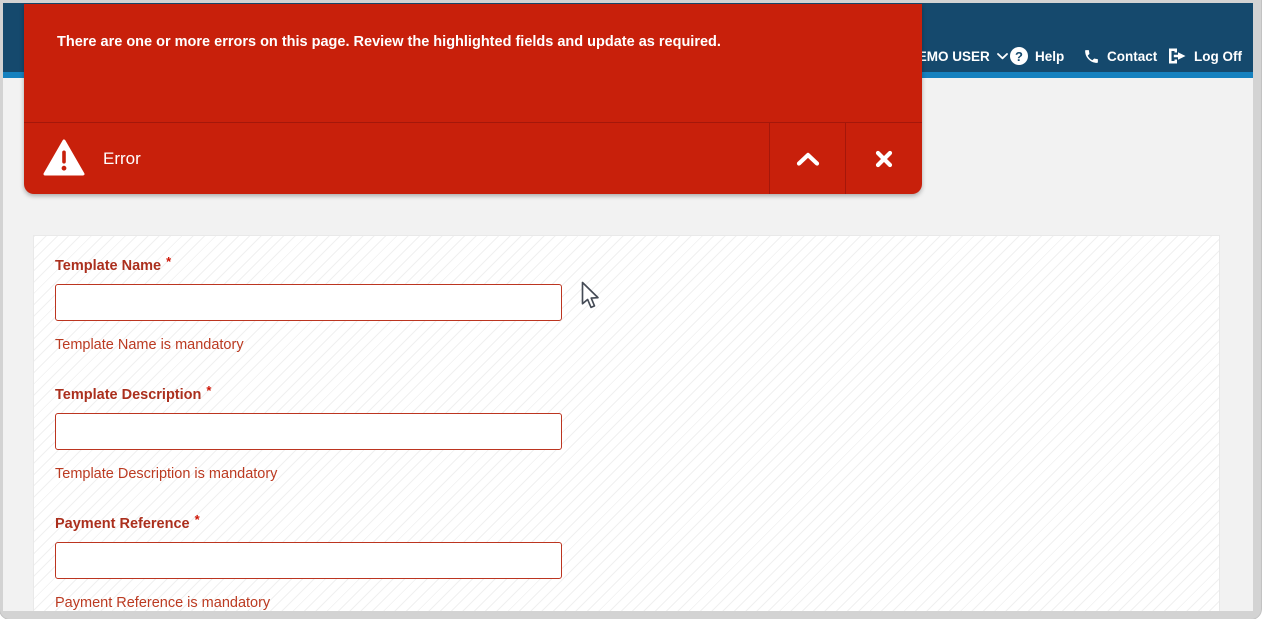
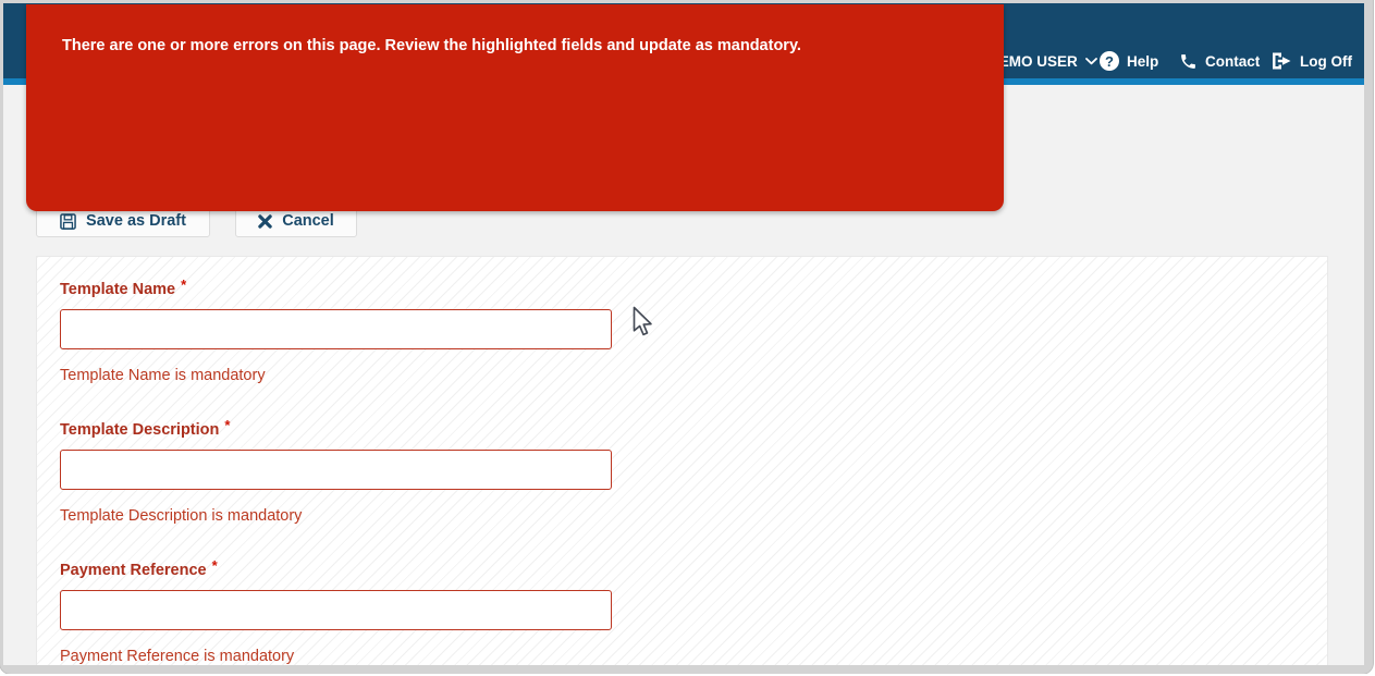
  EMO USER
  ?
  Help
  Contact
  Log Off
+ Save as Draft
+ Cancel
  Template Name *
  Template Name is mandatory
  Template Description *
  Template Description is mandatory
  Payment Reference *
  Payment Reference is mandatory
- There are one or more errors on this page. Review the highlighted fields and update as required.
+ There are one or more errors on this page. Review the highlighted fields and update as mandatory.
- Error
